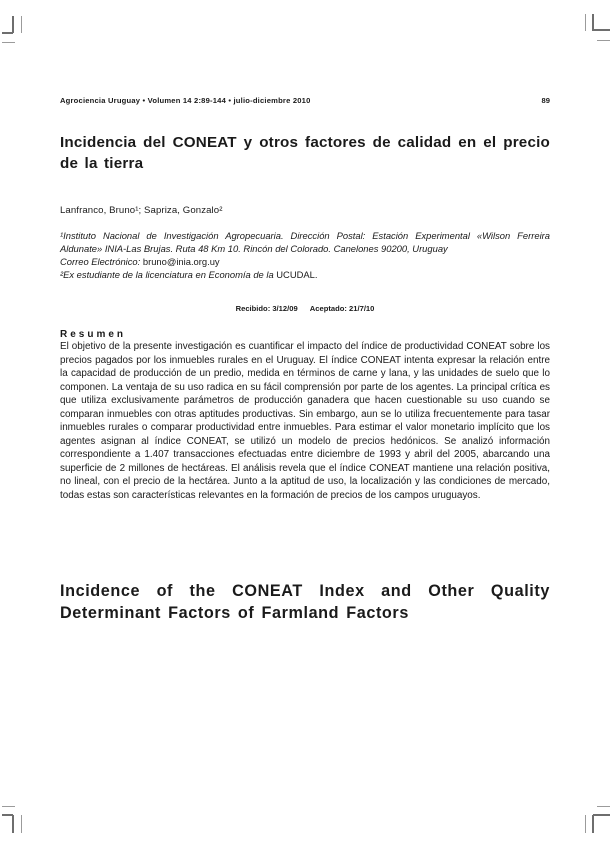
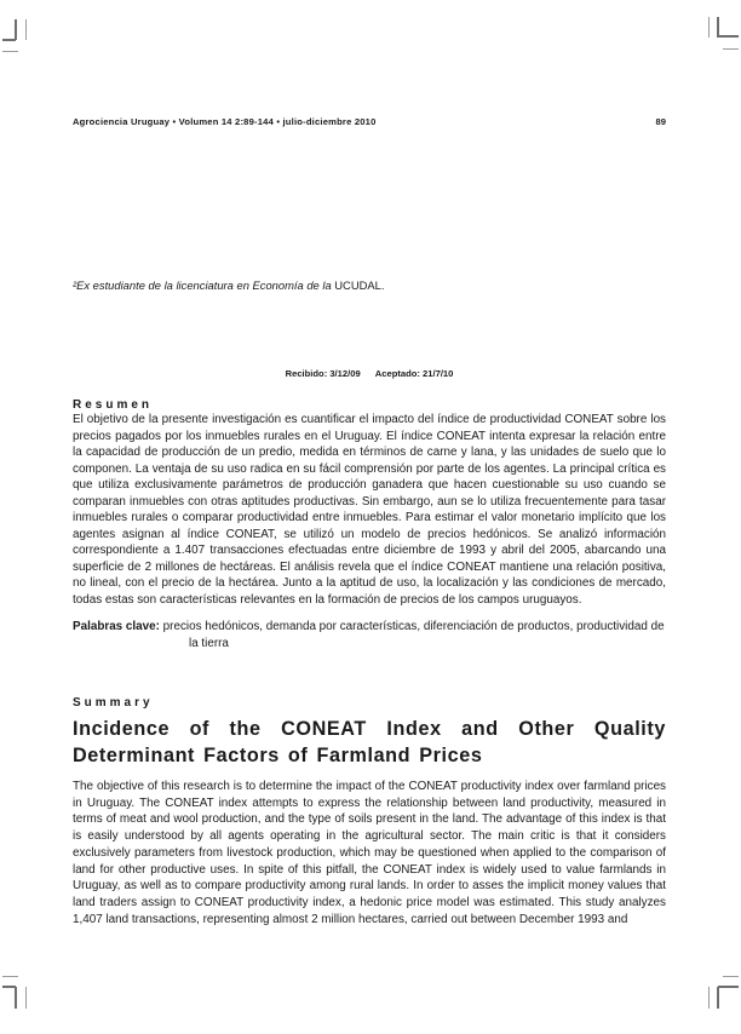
  Agrociencia Uruguay • Volumen 14 2:89-144 • julio-diciembre 2010
  89
- Incidencia del CONEAT y otros factores de calidad en el precio de la tierra
- Lanfranco, Bruno¹; Sapriza, Gonzalo²
- ¹Instituto Nacional de Investigación Agropecuaria. Dirección Postal: Estación Experimental «Wilson Ferreira Aldunate» INIA-Las Brujas. Ruta 48 Km 10. Rincón del Colorado. Canelones 90200, Uruguay
- Correo Electrónico: bruno@inia.org.uy
  ²Ex estudiante de la licenciatura en Economía de la UCUDAL.
  Recibido: 3/12/09 Aceptado: 21/7/10
  Resumen
  El objetivo de la presente investigación es cuantificar el impacto del índice de productividad CONEAT sobre los precios pagados por los inmuebles rurales en el Uruguay. El índice CONEAT intenta expresar la relación entre la capacidad de producción de un predio, medida en términos de carne y lana, y las unidades de suelo que lo componen. La ventaja de su uso radica en su fácil comprensión por parte de los agentes. La principal crítica es que utiliza exclusivamente parámetros de producción ganadera que hacen cuestionable su uso cuando se comparan inmuebles con otras aptitudes productivas. Sin embargo, aun se lo utiliza frecuentemente para tasar inmuebles rurales o comparar productividad entre inmuebles. Para estimar el valor monetario implícito que los agentes asignan al índice CONEAT, se utilizó un modelo de precios hedónicos. Se analizó información correspondiente a 1.407 transacciones efectuadas entre diciembre de 1993 y abril del 2005, abarcando una superficie de 2 millones de hectáreas. El análisis revela que el índice CONEAT mantiene una relación positiva, no lineal, con el precio de la hectárea. Junto a la aptitud de uso, la localización y las condiciones de mercado, todas estas son características relevantes en la formación de precios de los campos uruguayos.
+ Palabras clave: precios hedónicos, demanda por características, diferenciación de productos, productividad de la tierra
+ Summary
- Incidence of the CONEAT Index and Other Quality Determinant Factors of Farmland Factors
+ Incidence of the CONEAT Index and Other Quality Determinant Factors of Farmland Prices
+ The objective of this research is to determine the impact of the CONEAT productivity index over farmland prices in Uruguay. The CONEAT index attempts to express the relationship between land productivity, measured in terms of meat and wool production, and the type of soils present in the land. The advantage of this index is that is easily understood by all agents operating in the agricultural sector. The main critic is that it considers exclusively parameters from livestock production, which may be questioned when applied to the comparison of land for other productive uses. In spite of this pitfall, the CONEAT index is widely used to value farmlands in Uruguay, as well as to compare productivity among rural lands. In order to asses the implicit money values that land traders assign to CONEAT productivity index, a hedonic price model was estimated. This study analyzes 1,407 land transactions, representing almost 2 million hectares, carried out between December 1993 and
